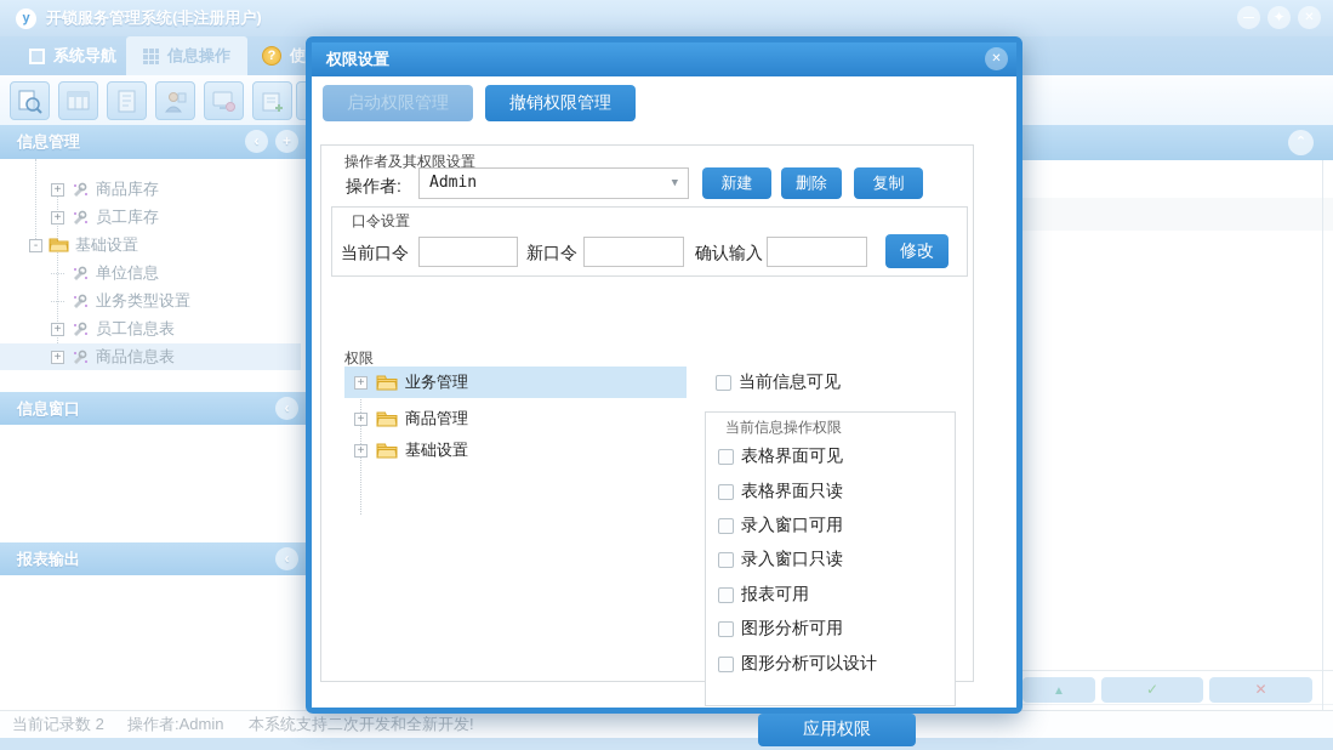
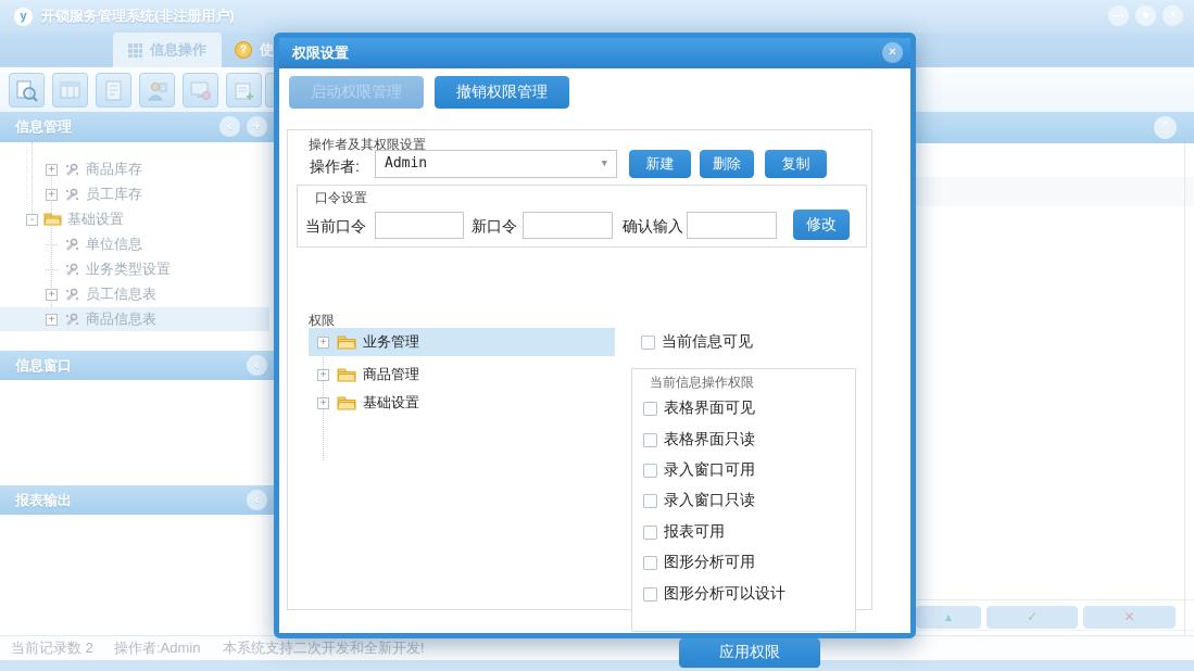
  y
  开锁服务管理系统(非注册用户)
- 系统导航
  信息操作
  ?
  ⌃
  ▲
  ✓
  ✕
  信息管理
  ‹
  +
  +
  商品库存
  +
  员工库存
  -
  基础设置
  单位信息
  业务类型设置
  +
  员工信息表
  +
  商品信息表
  信息窗口
  ‹
  报表输出
  ‹
  当前记录数 2
  操作者:Admin
  本系统支持二次开发和全新开发!
  权限设置
  启动权限管理
  撤销权限管理
  操作者及其权限设置
  操作者:
  Admin
  ▼
  新建
  删除
  复制
  口令设置
  当前口令
  新口令
  确认输入
  修改
  权限
  +
  业务管理
  +
  商品管理
  +
  基础设置
  当前信息可见
  当前信息操作权限
  表格界面可见
  表格界面只读
  录入窗口可用
  录入窗口只读
  报表可用
  图形分析可用
  图形分析可以设计
  应用权限
